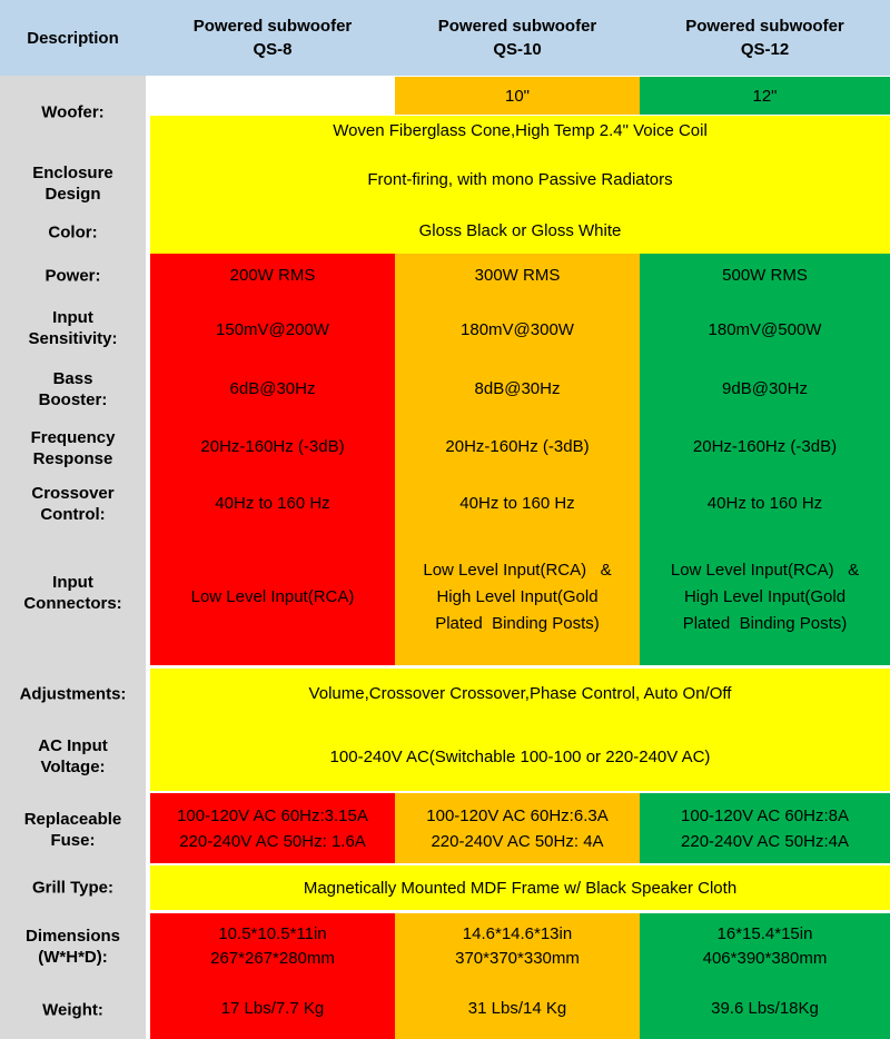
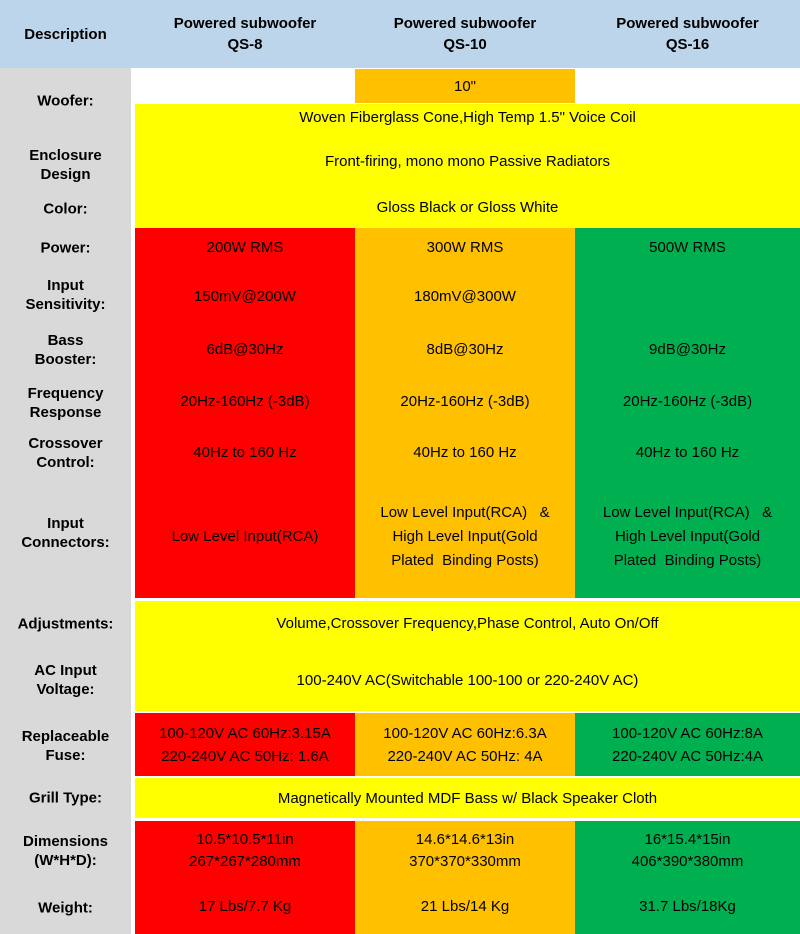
  Description
  Powered subwoofer
  QS-8
  Powered subwoofer
  QS-10
  Powered subwoofer
- QS-12
+ QS-16
  Woofer:
  Enclosure
  Design
  Color:
  Power:
  Input
  Sensitivity:
  Bass
  Booster:
  Frequency
  Response
  Crossover
  Control:
  Input
  Connectors:
  Adjustments:
  AC Input
  Voltage:
  Replaceable
  Fuse:
  Grill Type:
  Dimensions
  (W*H*D):
  Weight:
  10"
- 12"
- Woven Fiberglass Cone,High Temp 2.4" Voice Coil
+ Woven Fiberglass Cone,High Temp 1.5" Voice Coil
- Front-firing, with mono Passive Radiators
+ Front-firing, mono mono Passive Radiators
  Gloss Black or Gloss White
  200W RMS
  150mV@200W
  6dB@30Hz
  20Hz-160Hz (-3dB)
  40Hz to 160 Hz
  Low Level Input(RCA)
  300W RMS
  180mV@300W
  8dB@30Hz
  20Hz-160Hz (-3dB)
  40Hz to 160 Hz
  Low Level Input(RCA) &
  High Level Input(Gold
  Plated Binding Posts)
  500W RMS
- 180mV@500W
  9dB@30Hz
  20Hz-160Hz (-3dB)
  40Hz to 160 Hz
  Low Level Input(RCA) &
  High Level Input(Gold
  Plated Binding Posts)
- Volume,Crossover Crossover,Phase Control, Auto On/Off
+ Volume,Crossover Frequency,Phase Control, Auto On/Off
  100-240V AC(Switchable 100-100 or 220-240V AC)
  100-120V AC 60Hz:3.15A
  220-240V AC 50Hz: 1.6A
  100-120V AC 60Hz:6.3A
  220-240V AC 50Hz: 4A
  100-120V AC 60Hz:8A
  220-240V AC 50Hz:4A
- Magnetically Mounted MDF Frame w/ Black Speaker Cloth
+ Magnetically Mounted MDF Bass w/ Black Speaker Cloth
  10.5*10.5*11in
  267*267*280mm
  17 Lbs/7.7 Kg
  14.6*14.6*13in
  370*370*330mm
- 31 Lbs/14 Kg
+ 21 Lbs/14 Kg
  16*15.4*15in
  406*390*380mm
- 39.6 Lbs/18Kg
+ 31.7 Lbs/18Kg
